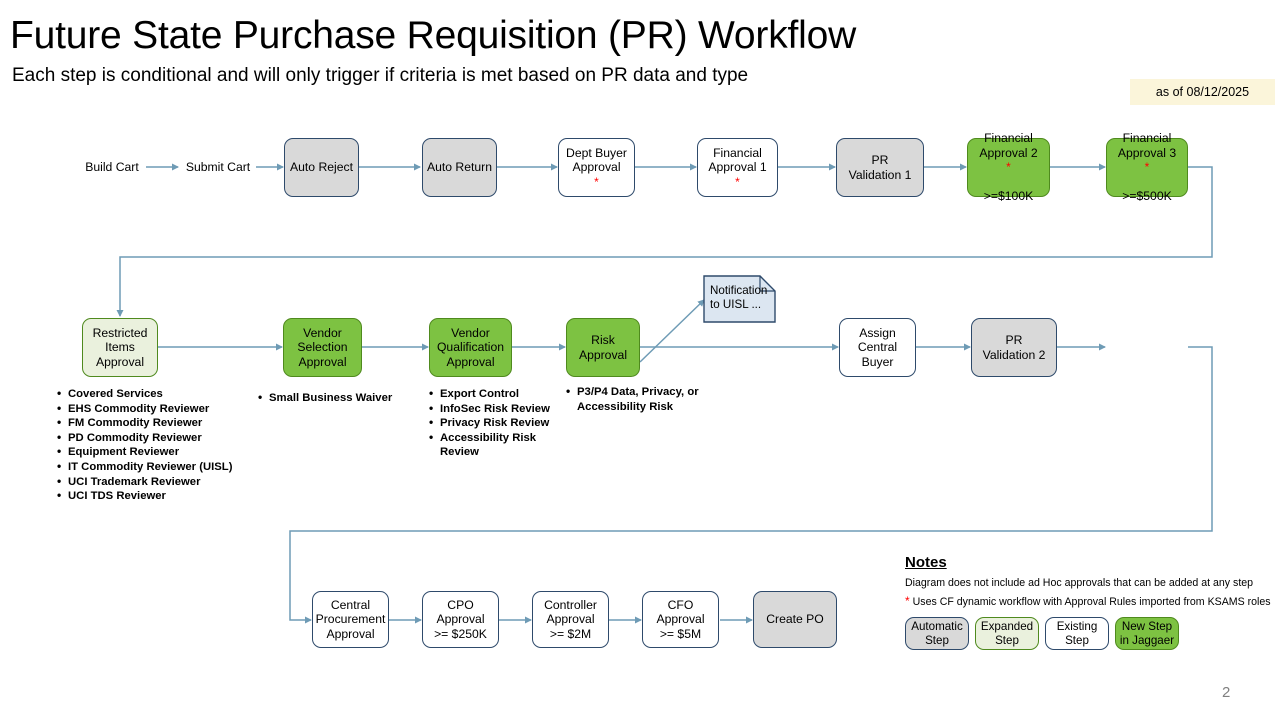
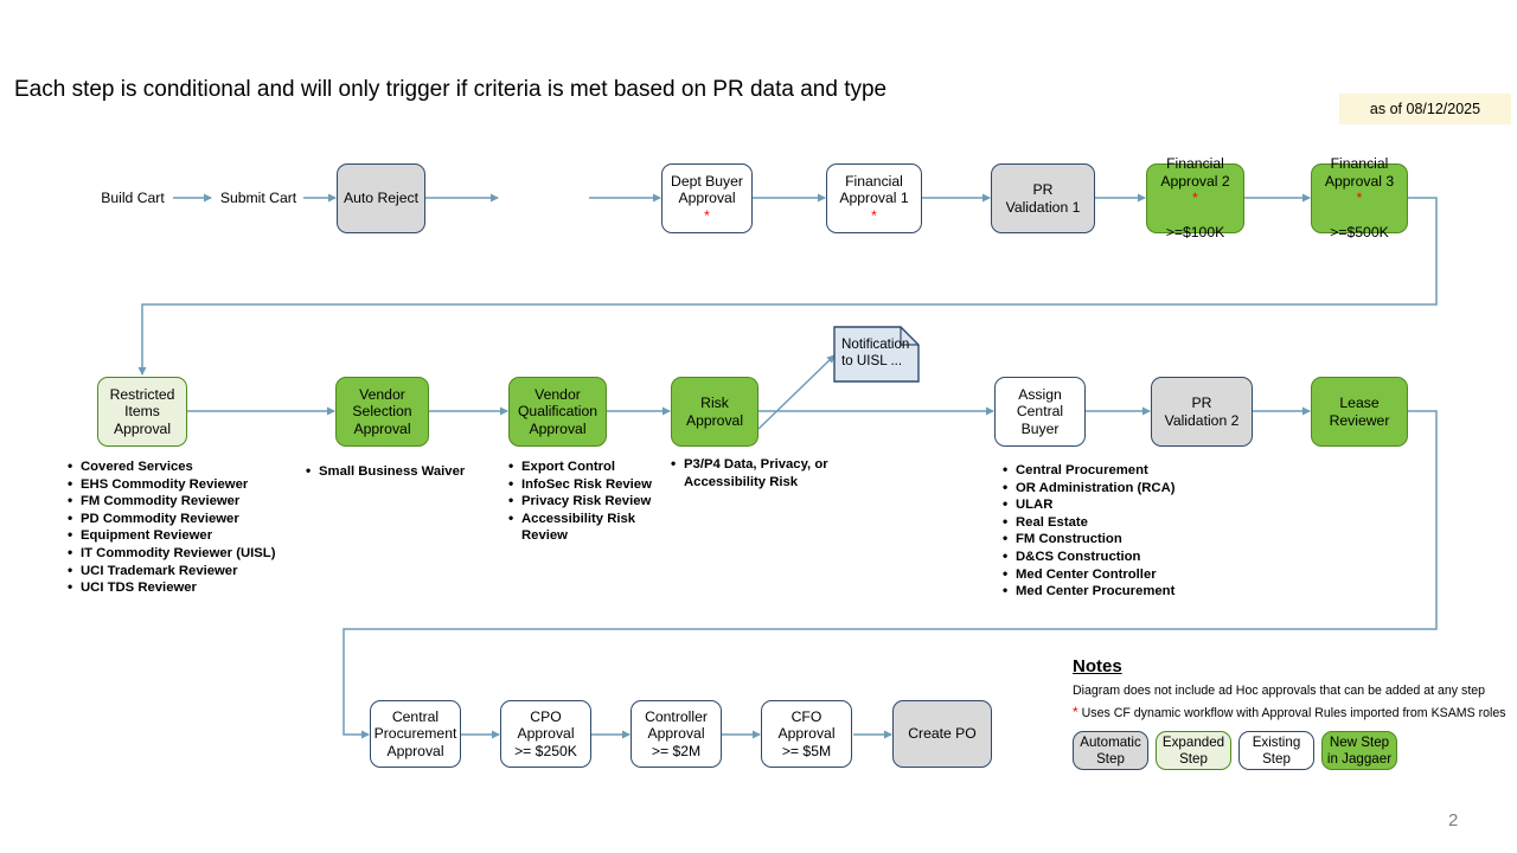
- Future State Purchase Requisition (PR) Workflow
  Each step is conditional and will only trigger if criteria is met based on PR data and type
  as of 08/12/2025
  2
  Build Cart
  Submit Cart
  Auto Reject
- Auto Return
  Dept Buyer
  Approval
  *
  Financial
  Approval 1
  *
  PR
  Validation 1
  Financial
  Approval 2
  *
  >=$100K
  Financial
  Approval 3
  *
  >=$500K
  Restricted
  Items
  Approval
  Vendor
  Selection
  Approval
  Vendor
  Qualification
  Approval
  Risk
  Approval
  Notification
  to UISL ...
  Assign
  Central
  Buyer
  PR
  Validation 2
+ Lease
+ Reviewer
  Covered Services
  EHS Commodity Reviewer
  FM Commodity Reviewer
  PD Commodity Reviewer
  Equipment Reviewer
  IT Commodity Reviewer (UISL)
  UCI Trademark Reviewer
  UCI TDS Reviewer
  Small Business Waiver
  Export Control
  InfoSec Risk Review
  Privacy Risk Review
  Accessibility Risk Review
  P3/P4 Data, Privacy, or Accessibility Risk
+ Central Procurement
+ OR Administration (RCA)
+ ULAR
+ Real Estate
+ FM Construction
+ D&CS Construction
+ Med Center Controller
+ Med Center Procurement
  Central
  Procurement
  Approval
  CPO
  Approval
  >= $250K
  Controller
  Approval
  >= $2M
  CFO
  Approval
  >= $5M
  Create PO
  Notes
  Diagram does not include ad Hoc approvals that can be added at any step
  * Uses CF dynamic workflow with Approval Rules imported from KSAMS roles
  Automatic
  Step
  Expanded
  Step
  Existing
  Step
  New Step
  in Jaggaer
